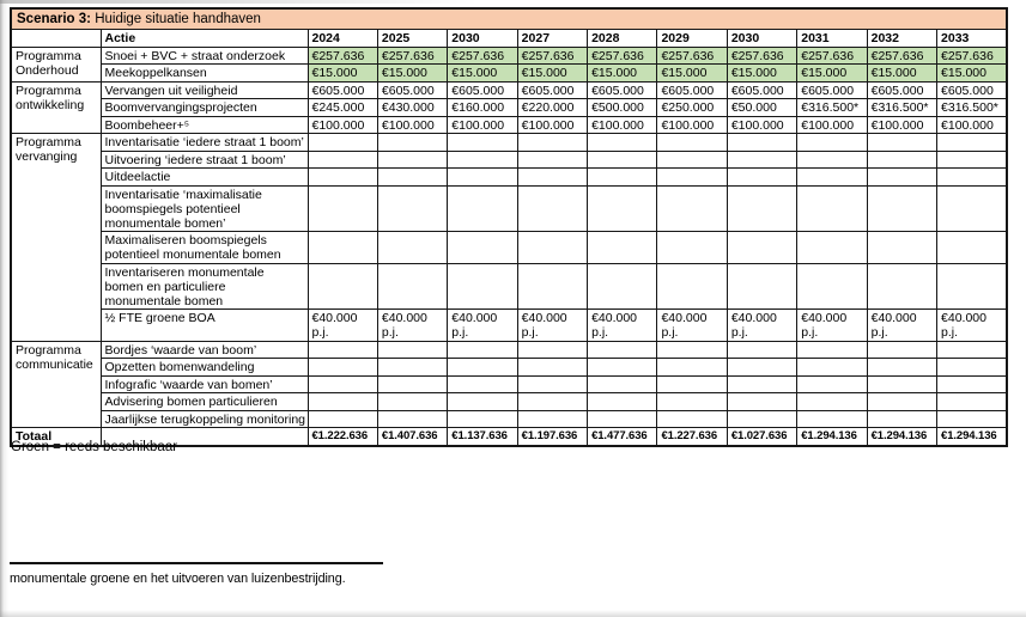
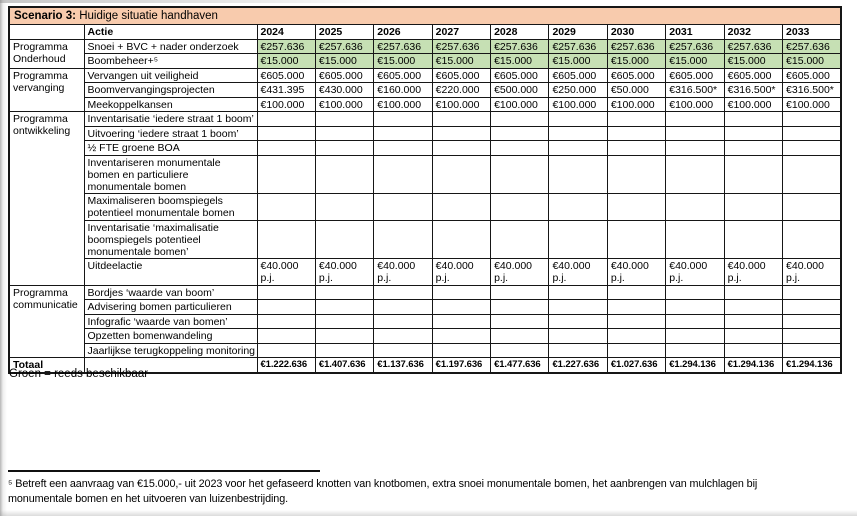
  Scenario 3: Huidige situatie handhaven
- 	Actie	2024	2025	2030	2027	2028	2029	2030	2031	2032	2033
+ 	Actie	2024	2025	2026	2027	2028	2029	2030	2031	2032	2033
- Programma Onderhoud	Snoei + BVC + straat onderzoek	€257.636	€257.636	€257.636	€257.636	€257.636	€257.636	€257.636	€257.636	€257.636	€257.636
+ Programma Onderhoud	Snoei + BVC + nader onderzoek	€257.636	€257.636	€257.636	€257.636	€257.636	€257.636	€257.636	€257.636	€257.636	€257.636
- Meekoppelkansen	€15.000	€15.000	€15.000	€15.000	€15.000	€15.000	€15.000	€15.000	€15.000	€15.000
+ Boombeheer+⁵	€15.000	€15.000	€15.000	€15.000	€15.000	€15.000	€15.000	€15.000	€15.000	€15.000
- Programma ontwikkeling	Vervangen uit veiligheid	€605.000	€605.000	€605.000	€605.000	€605.000	€605.000	€605.000	€605.000	€605.000	€605.000
+ Programma vervanging	Vervangen uit veiligheid	€605.000	€605.000	€605.000	€605.000	€605.000	€605.000	€605.000	€605.000	€605.000	€605.000
- Boomvervangingsprojecten	€245.000	€430.000	€160.000	€220.000	€500.000	€250.000	€50.000	€316.500*	€316.500*	€316.500*
+ Boomvervangingsprojecten	€431.395	€430.000	€160.000	€220.000	€500.000	€250.000	€50.000	€316.500*	€316.500*	€316.500*
- Boombeheer+⁵	€100.000	€100.000	€100.000	€100.000	€100.000	€100.000	€100.000	€100.000	€100.000	€100.000
+ Meekoppelkansen	€100.000	€100.000	€100.000	€100.000	€100.000	€100.000	€100.000	€100.000	€100.000	€100.000
- Programma vervanging	Inventarisatie ‘iedere straat 1 boom’
+ Programma ontwikkeling	Inventarisatie ‘iedere straat 1 boom’
  Uitvoering ‘iedere straat 1 boom’
- Uitdeelactie
+ ½ FTE groene BOA
- Inventarisatie ‘maximalisatie boomspiegels potentieel monumentale bomen’
+ Inventariseren monumentale bomen en particuliere monumentale bomen
  Maximaliseren boomspiegels potentieel monumentale bomen
- Inventariseren monumentale bomen en particuliere monumentale bomen
+ Inventarisatie ‘maximalisatie boomspiegels potentieel monumentale bomen’
- ½ FTE groene BOA	€40.000 p.j.	€40.000 p.j.	€40.000 p.j.	€40.000 p.j.	€40.000 p.j.	€40.000 p.j.	€40.000 p.j.	€40.000 p.j.	€40.000 p.j.	€40.000 p.j.
+ Uitdeelactie	€40.000 p.j.	€40.000 p.j.	€40.000 p.j.	€40.000 p.j.	€40.000 p.j.	€40.000 p.j.	€40.000 p.j.	€40.000 p.j.	€40.000 p.j.	€40.000 p.j.
  Programma communicatie	Bordjes ‘waarde van boom’
- Opzetten bomenwandeling
+ Advisering bomen particulieren
  Infografic ‘waarde van bomen’
- Advisering bomen particulieren
+ Opzetten bomenwandeling
  Jaarlijkse terugkoppeling monitoring
  Totaal		€1.222.636	€1.407.636	€1.137.636	€1.197.636	€1.477.636	€1.227.636	€1.027.636	€1.294.136	€1.294.136	€1.294.136
  Groen = reeds beschikbaar
+ ⁵ Betreft een aanvraag van €15.000,- uit 2023 voor het gefaseerd knotten van knotbomen, extra snoei monumentale bomen, het aanbrengen van mulchlagen bij
- monumentale groene en het uitvoeren van luizenbestrijding.
+ monumentale bomen en het uitvoeren van luizenbestrijding.
